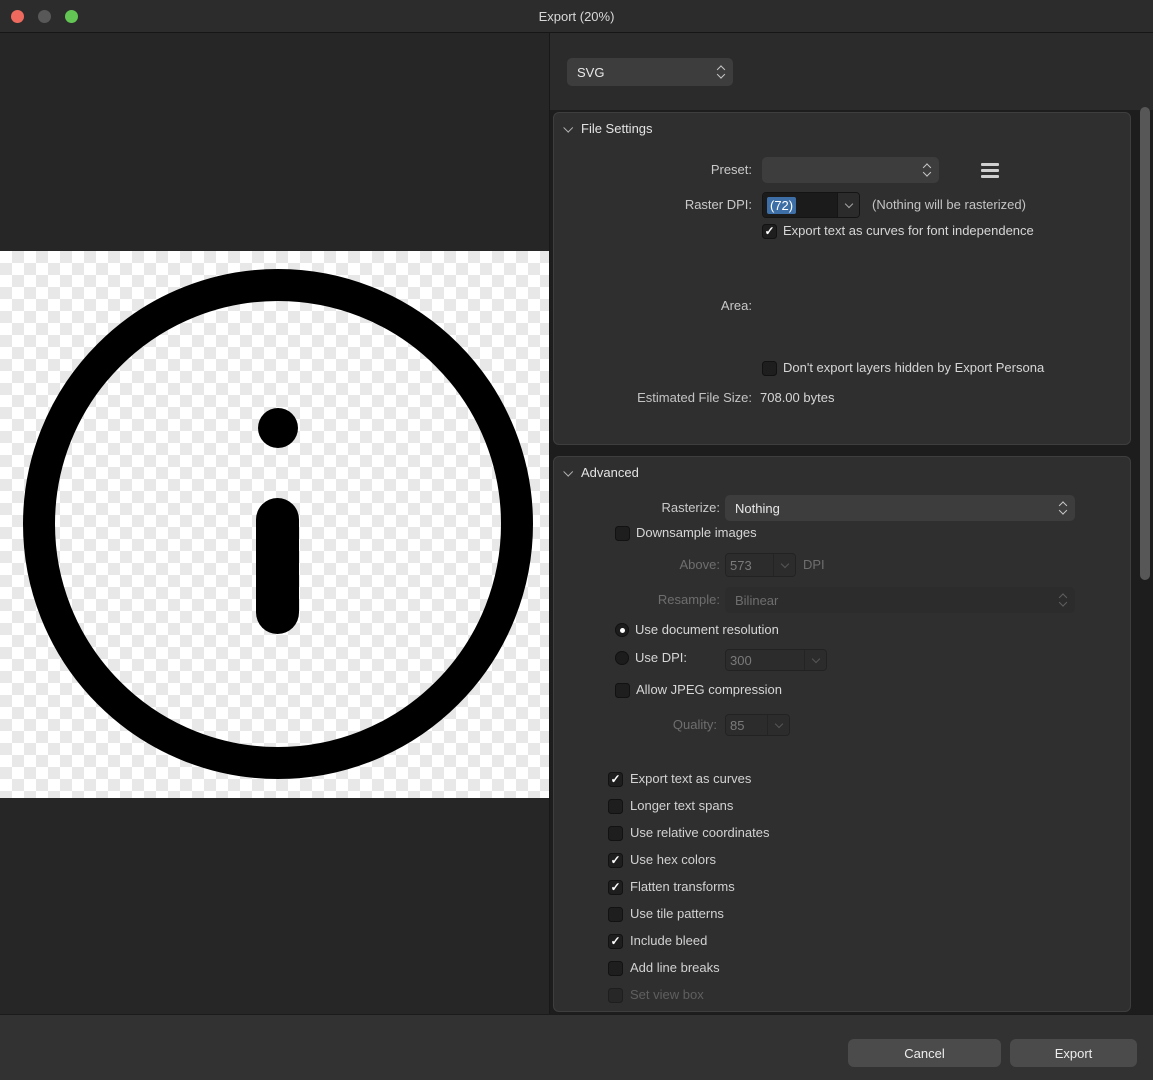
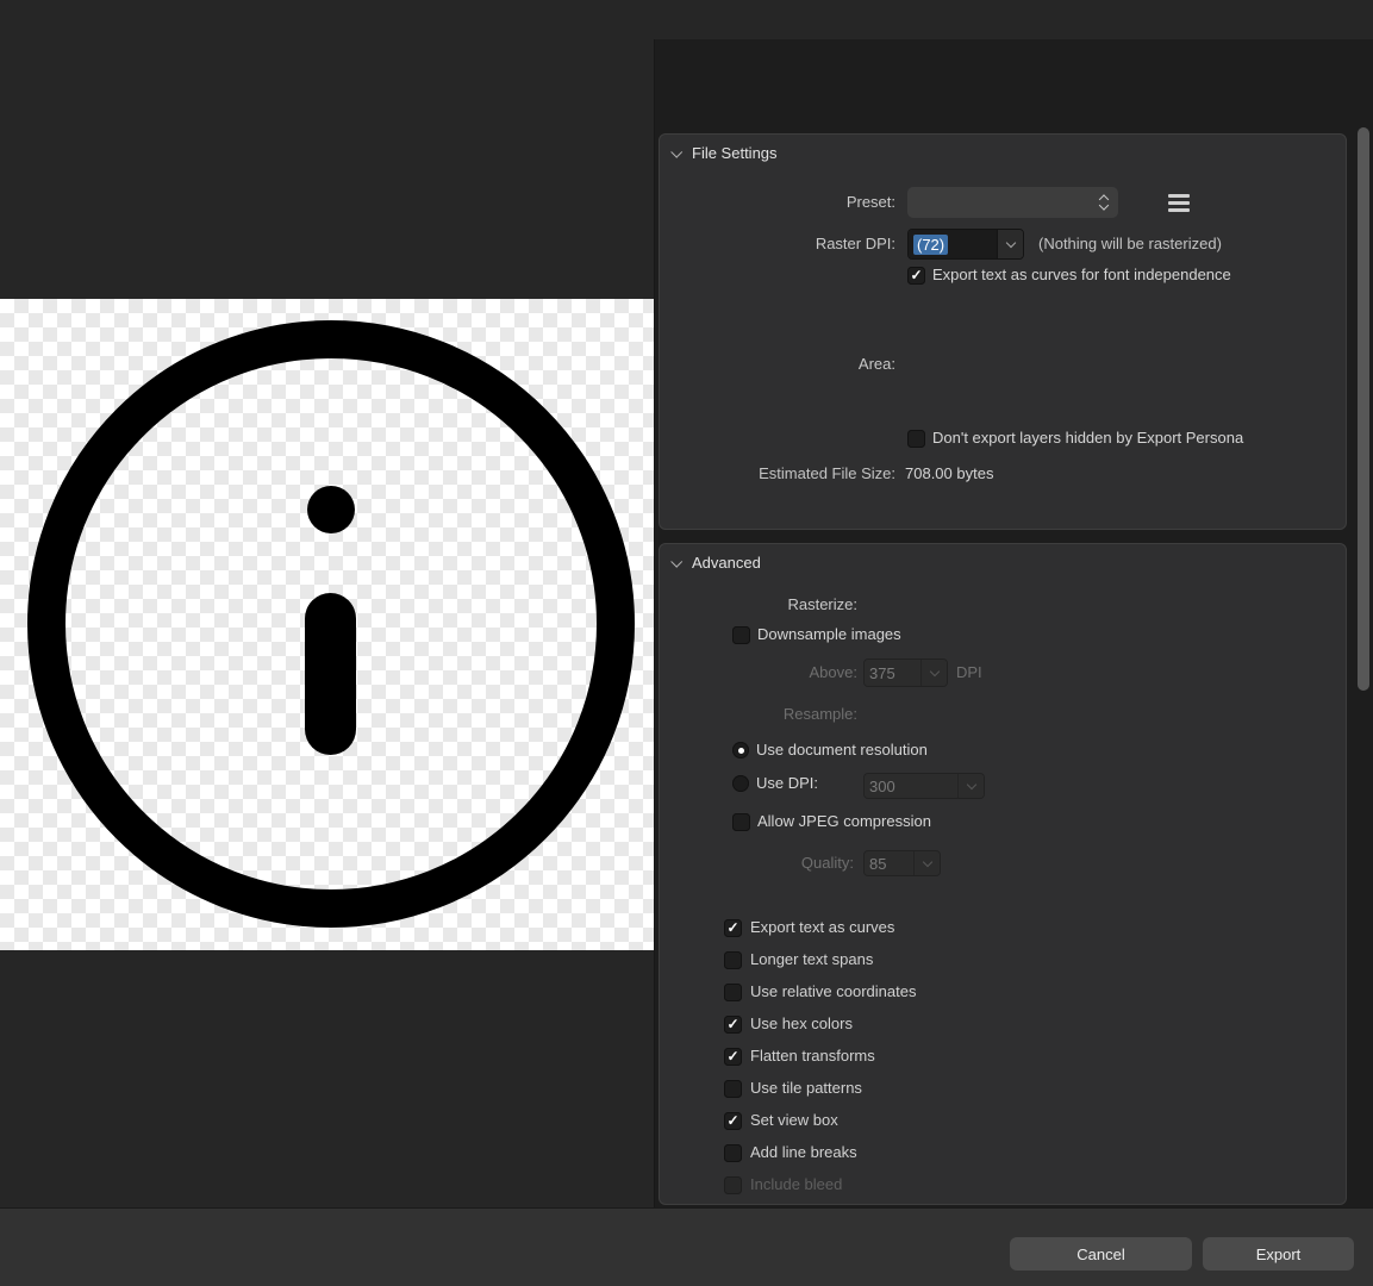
- Export (20%)
- SVG
  File Settings
  Preset:
  Raster DPI:
  (72)
  (Nothing will be rasterized)
  ✓
  Export text as curves for font independence
  Area:
  Don't export layers hidden by Export Persona
  Estimated File Size:
  708.00 bytes
  Advanced
  Rasterize:
- Nothing
  Downsample images
  Above:
- 573
+ 375
  DPI
  Resample:
- Bilinear
  Use document resolution
  Use DPI:
  300
  Allow JPEG compression
  Quality:
  85
  ✓
  Export text as curves
  Longer text spans
  Use relative coordinates
  ✓
  Use hex colors
  ✓
  Flatten transforms
  Use tile patterns
  ✓
- Include bleed
+ Set view box
  Add line breaks
- Set view box
+ Include bleed
  Cancel
  Export
